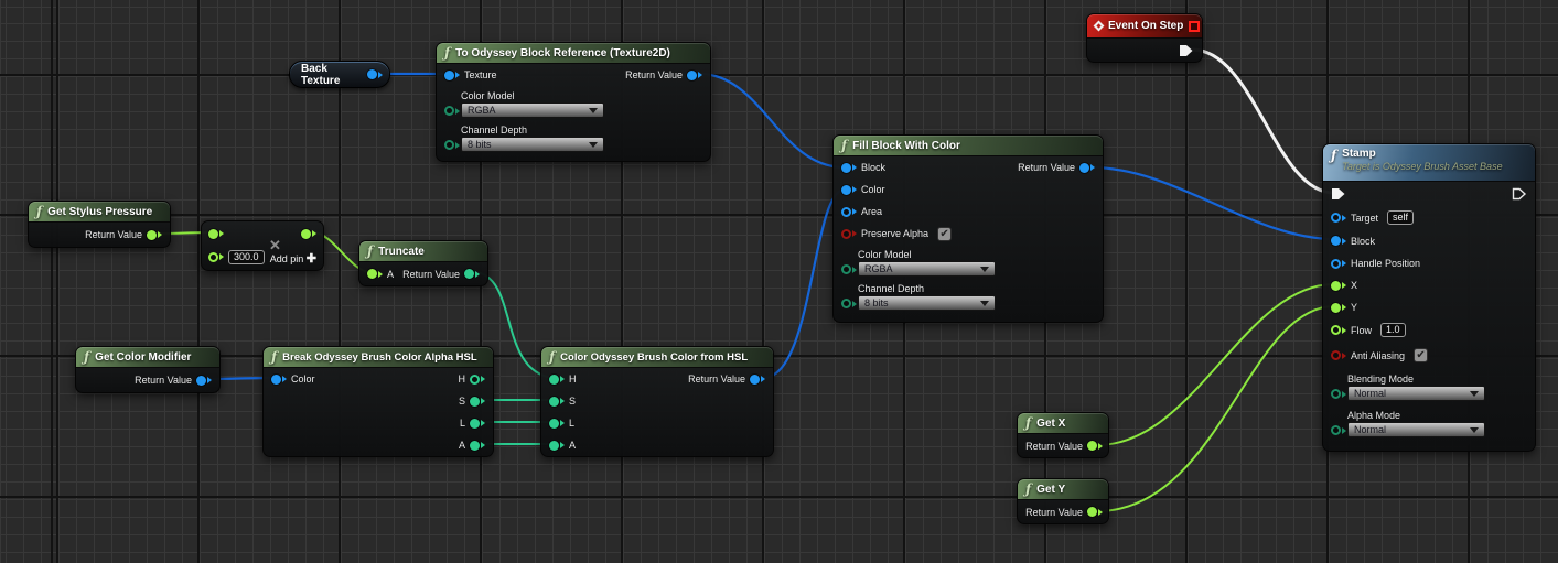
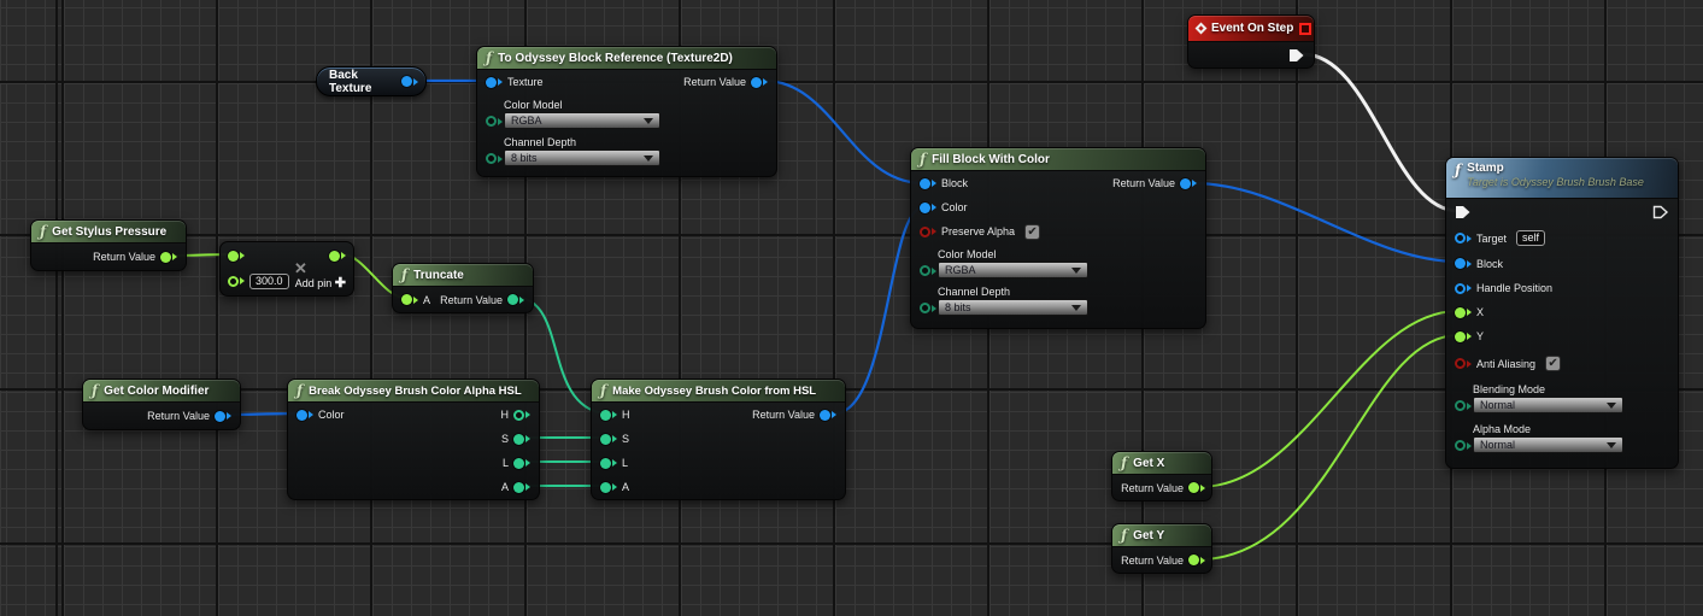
  Back Texture
  ƒ
  To Odyssey Block Reference (Texture2D)
  Texture
  Return Value
  Color Model
  RGBA
  Channel Depth
  8 bits
  Event On Step
  ƒ
  Fill Block With Color
  Block
  Return Value
  Color
- Area
  Preserve Alpha
  ✔
  Color Model
  RGBA
  Channel Depth
  8 bits
  ƒ
  Stamp
- Target is Odyssey Brush Asset Base
+ Target is Odyssey Brush Brush Base
  Target
  self
  Block
  Handle Position
  X
  Y
- Flow
- 1.0
  Anti Aliasing
  ✔
  Blending Mode
  Normal
  Alpha Mode
  Normal
  ƒ
  Get Stylus Pressure
  Return Value
  300.0
  ✕
  Add pin ✚
  ƒ
  Truncate
  A
  Return Value
  ƒ
  Get Color Modifier
  Return Value
  ƒ
  Break Odyssey Brush Color Alpha HSL
  Color
  H
  S
  L
  A
  ƒ
- Color Odyssey Brush Color from HSL
+ Make Odyssey Brush Color from HSL
  H
  Return Value
  S
  L
  A
  ƒ
  Get X
  Return Value
  ƒ
  Get Y
  Return Value
